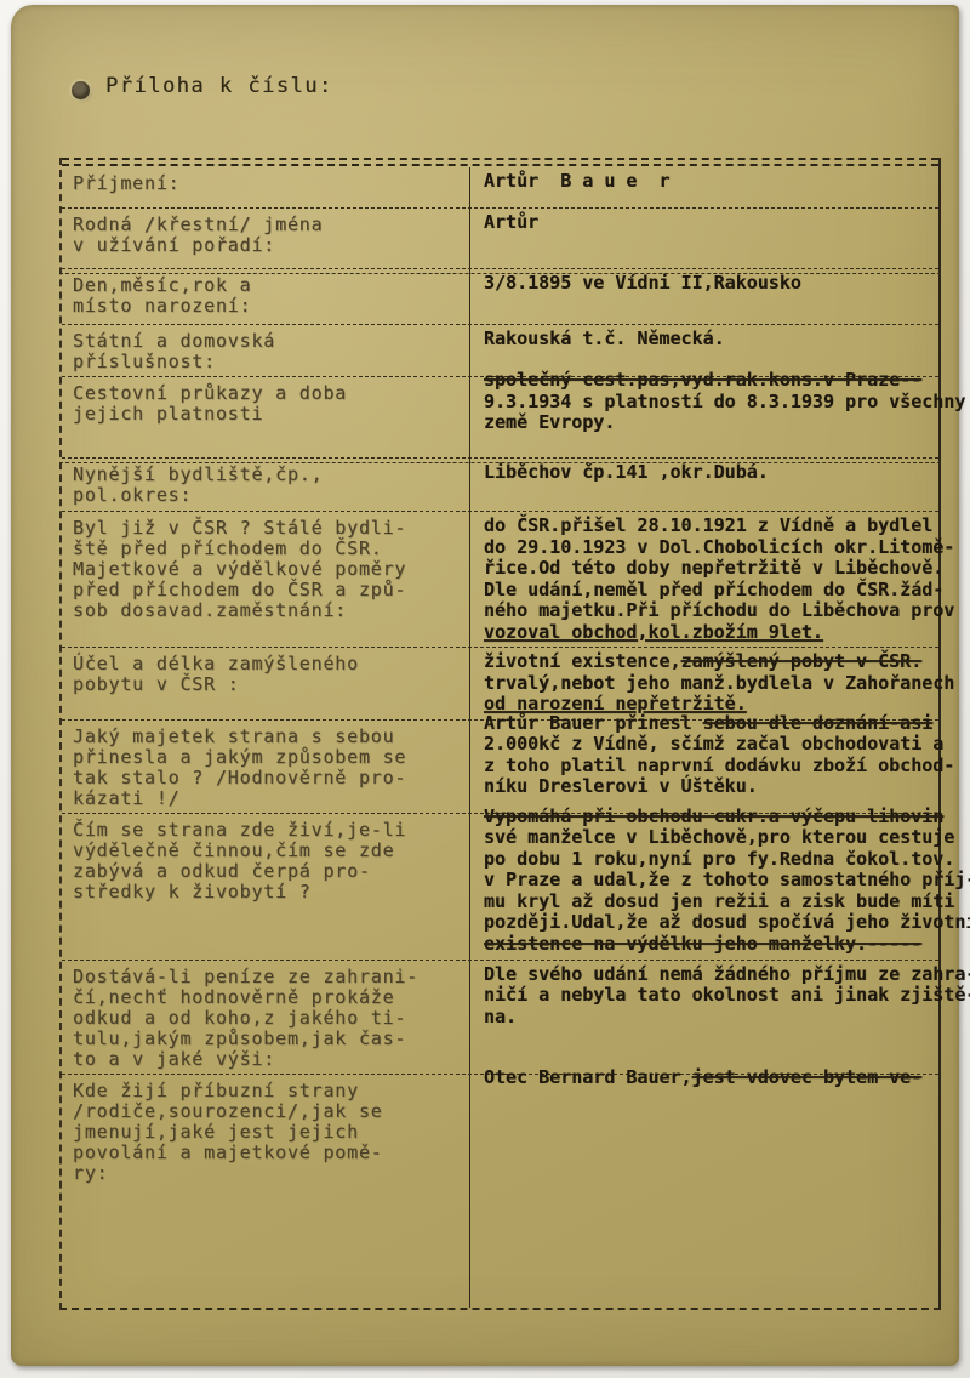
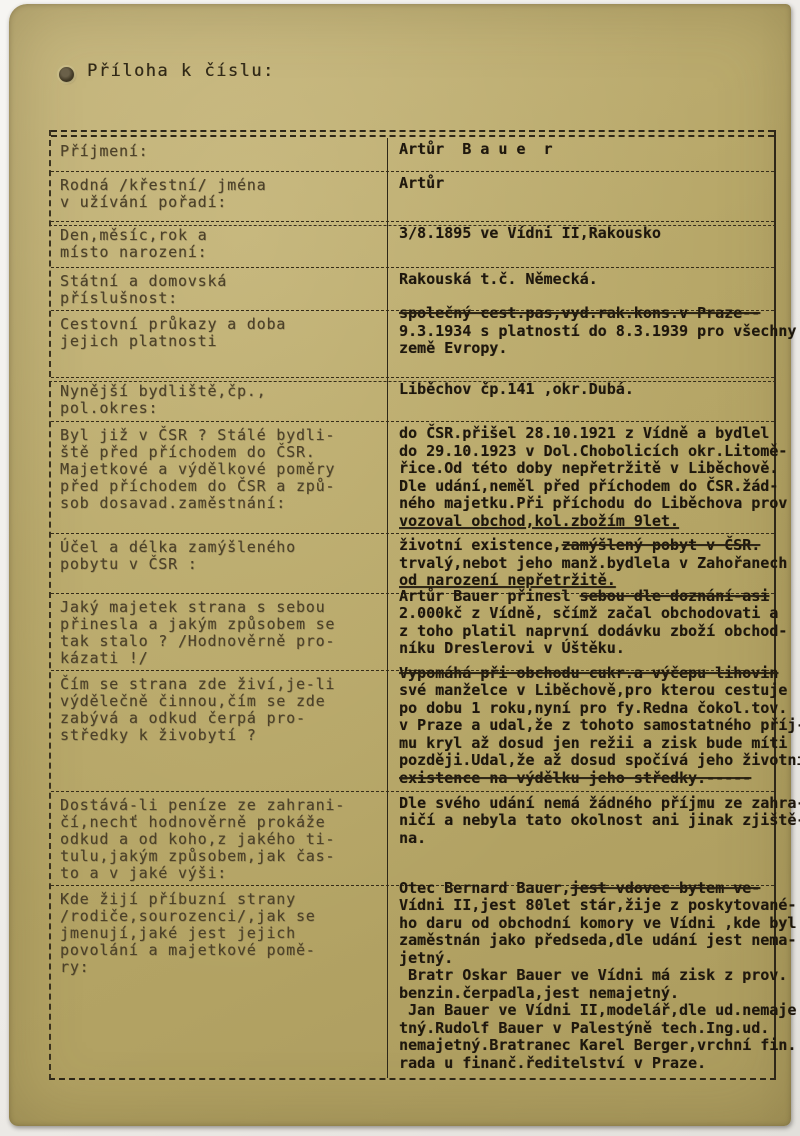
  Příloha k číslu:
  Příjmení:
  Artůr B a u e r
  Rodná /křestní/ jména
  v užívání pořadí:
  Artůr
  Den,měsíc,rok a
  místo narození:
  3/8.1895 ve Vídni II,Rakousko
  Státní a domovská
  příslušnost:
  Rakouská t.č. Německá.
  Cestovní průkazy a doba
  jejich platnosti
  společný cest.pas,vyd.rak.kons.v Praze--
  9.3.1934 s platností do 8.3.1939 pro všechny
  země Evropy.
  Nynější bydliště,čp.,
  pol.okres:
  Liběchov čp.141 ,okr.Dubá.
  Byl již v ČSR ? Stálé bydli-
  ště před příchodem do ČSR.
  Majetkové a výdělkové poměry
  před příchodem do ČSR a způ-
  sob dosavad.zaměstnání:
  do ČSR.přišel 28.10.1921 z Vídně a bydlel
  do 29.10.1923 v Dol.Chobolicích okr.Litomě-
  řice.Od této doby nepřetržitě v Liběchově.
  Dle udání,neměl před příchodem do ČSR.žád-
  ného majetku.Při příchodu do Liběchova prov
  vozoval obchod,kol.zbožím 9let.
  Účel a délka zamýšleného
  pobytu v ČSR :
  životní existence,zamýšlený pobyt v ČSR.
  trvalý,nebot jeho manž.bydlela v Zahořanech
  od narození nepřetržitě.
  Jaký majetek strana s sebou
  přinesla a jakým způsobem se
  tak stalo ? /Hodnověrně pro-
  kázati !/
  Artůr Bauer přinesl sebou dle doznání-asi
  2.000kč z Vídně, sčímž začal obchodovati a
  z toho platil naprvní dodávku zboží obchod-
  níku Dreslerovi v Úštěku.
  Čím se strana zde živí,je-li
  výdělečně činnou,čím se zde
  zabývá a odkud čerpá pro-
  středky k živobytí ?
  Vypomáhá při obchodu cukr.a výčepu lihovin
  své manželce v Liběchově,pro kterou cestuje
  po dobu 1 roku,nyní pro fy.Redna čokol.tov.
  v Praze a udal,že z tohoto samostatného příj
  mu kryl až dosud jen režii a zisk bude míti
  později.Udal,že až dosud spočívá jeho životn
- existence na výdělku jeho manželky.-----
+ existence na výdělku jeho středky.-----
  Dostává-li peníze ze zahrani-
  čí,nechť hodnověrně prokáže
  odkud a od koho,z jakého ti-
  tulu,jakým způsobem,jak čas-
  to a v jaké výši:
  Dle svého udání nemá žádného příjmu ze zahra
  ničí a nebyla tato okolnost ani jinak zjiště
  na.
  Kde žijí příbuzní strany
  /rodiče,sourozenci/,jak se
  jmenují,jaké jest jejich
  povolání a majetkové pomě-
  ry:
  Otec Bernard Bauer,jest vdovec bytem ve-
+ Vídni II,jest 80let stár,žije z poskytované-
+ ho daru od obchodní komory ve Vídni ,kde byl
+ zaměstnán jako předseda,dle udání jest nema-
+ jetný.
+ Bratr Oskar Bauer ve Vídni má zisk z prov.
+ benzin.čerpadla,jest nemajetný.
+ Jan Bauer ve Vídni II,modelář,dle ud.nemaje
+ tný.Rudolf Bauer v Palestýně tech.Ing.ud.
+ nemajetný.Bratranec Karel Berger,vrchní fin.
+ rada u finanč.ředitelství v Praze.
